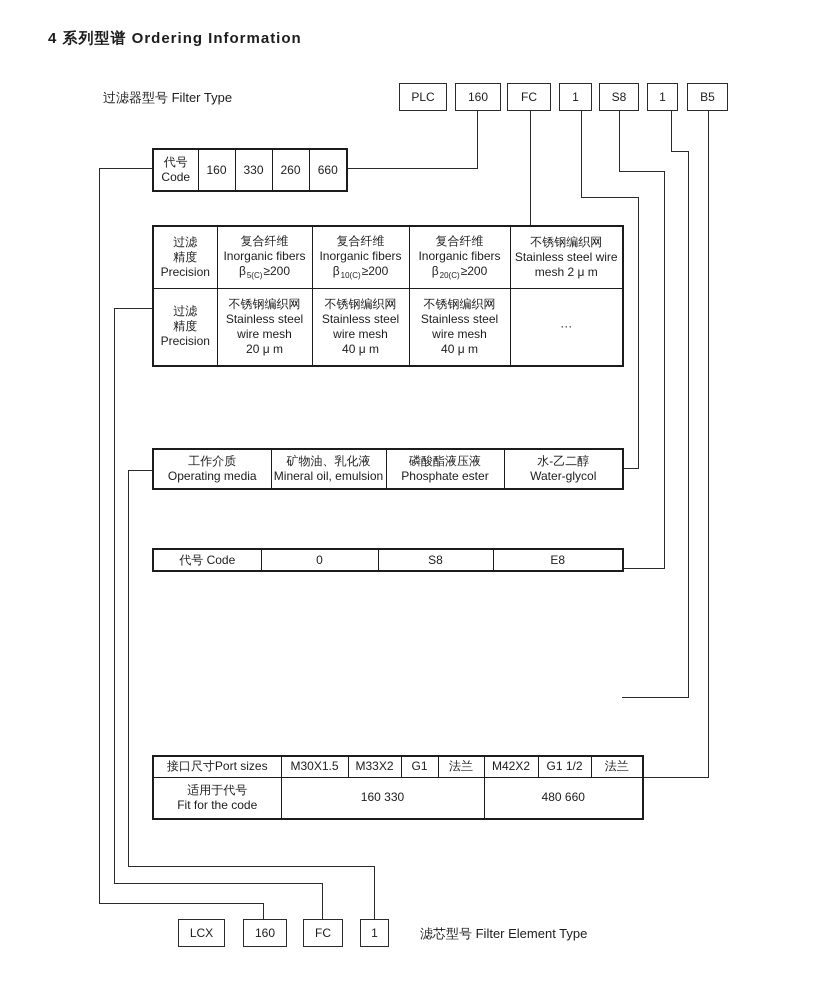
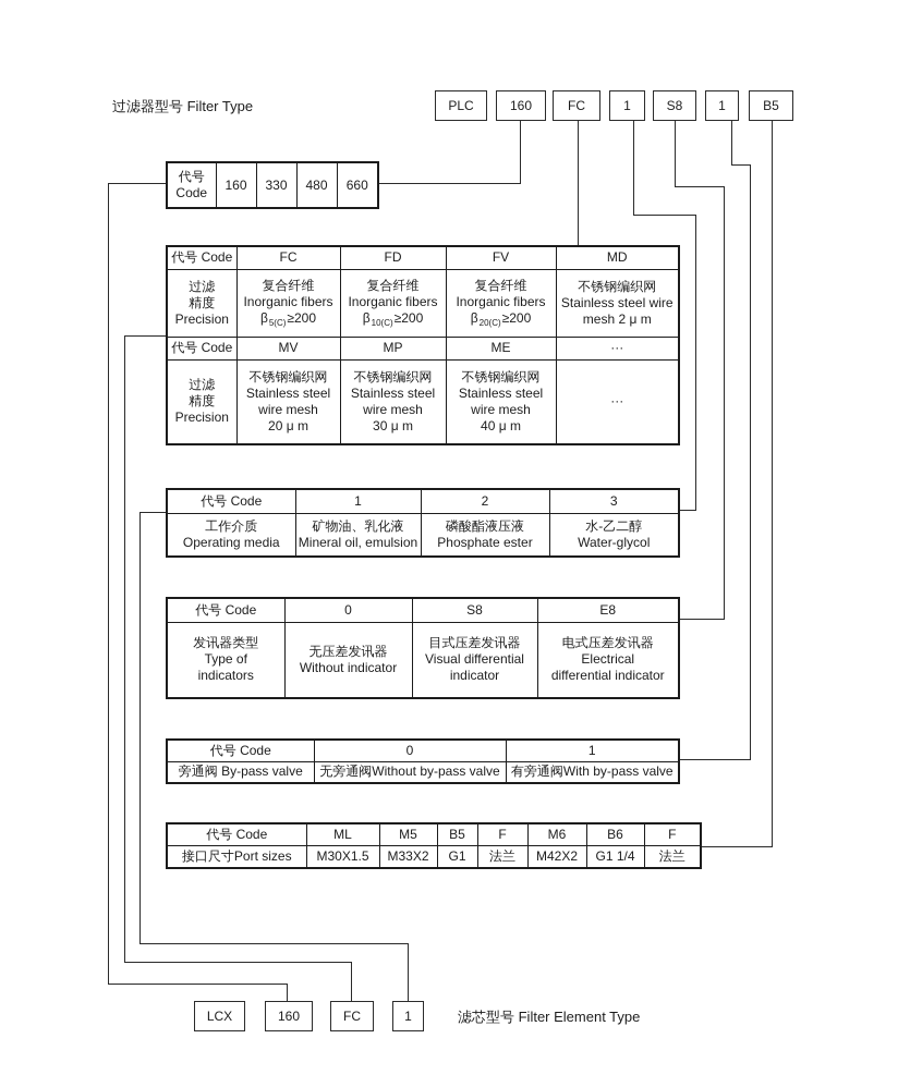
- 4 系列型谱 Ordering Information
  过滤器型号 Filter Type
  PLC
  160
  FC
  1
  S8
  1
  B5
- 代号 Code	160	330	260	660
+ 代号 Code	160	330	480	660
+ 代号 Code	FC	FD	FV	MD
  过滤 精度 Precision	复合纤维 Inorganic fibers β5(C)≥200	复合纤维 Inorganic fibers β10(C)≥200	复合纤维 Inorganic fibers β20(C)≥200	不锈钢编织网 Stainless steel wire mesh 2 μ m
+ 代号 Code	MV	MP	ME	···
- 过滤 精度 Precision	不锈钢编织网 Stainless steel wire mesh 20 μ m	不锈钢编织网 Stainless steel wire mesh 40 μ m	不锈钢编织网 Stainless steel wire mesh 40 μ m	···
+ 过滤 精度 Precision	不锈钢编织网 Stainless steel wire mesh 20 μ m	不锈钢编织网 Stainless steel wire mesh 30 μ m	不锈钢编织网 Stainless steel wire mesh 40 μ m	···
+ 代号 Code	1	2	3
  工作介质 Operating media	矿物油、乳化液Mineral oil, emulsion	磷酸酯液压液Phosphate ester	水-乙二醇Water-glycol
  代号 Code	0	S8	E8
+ 发讯器类型 Type of indicators	无压差发讯器Without indicator	目式压差发讯器Visual differential indicator	电式压差发讯器Electrical differential indicator
+ 代号 Code	0	1
+ 旁通阀 By-pass valve	无旁通阀Without by-pass valve	有旁通阀With by-pass valve
+ 代号 Code	ML	M5	B5	F	M6	B6	F
- 接口尺寸Port sizes	M30X1.5	M33X2	G1	法兰	M42X2	G1 1/2	法兰
+ 接口尺寸Port sizes	M30X1.5	M33X2	G1	法兰	M42X2	G1 1/4	法兰
- 适用于代号 Fit for the code	160 330	480 660
  LCX
  160
  FC
  1
  滤芯型号 Filter Element Type
